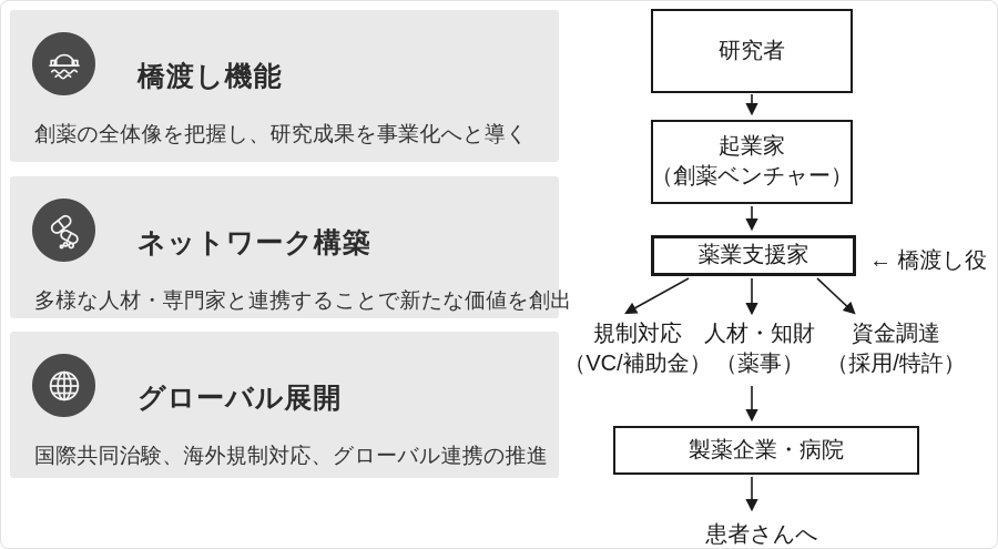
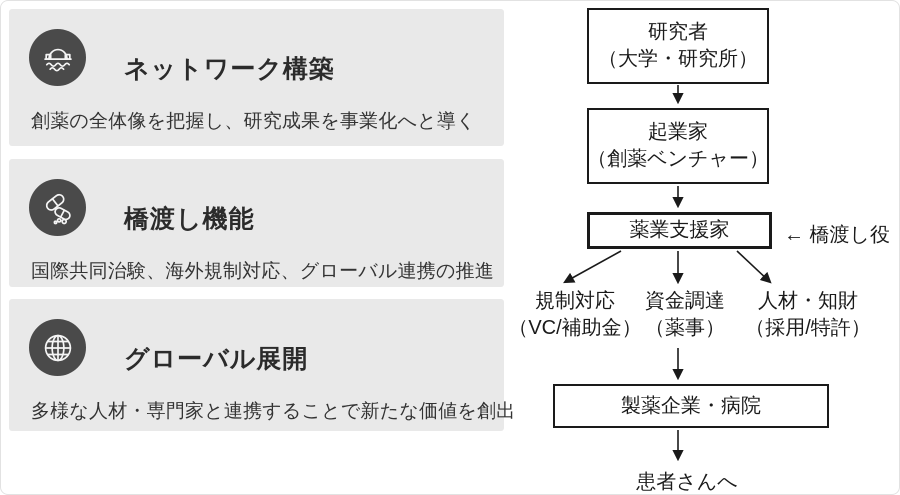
- 橋渡し機能
+ ネットワーク構築
  創薬の全体像を把握し、研究成果を事業化へと導く
- ネットワーク構築
+ 橋渡し機能
- 多様な人材・専門家と連携することで新たな価値を創出
+ 国際共同治験、海外規制対応、グローバル連携の推進
  グローバル展開
- 国際共同治験、海外規制対応、グローバル連携の推進
+ 多様な人材・専門家と連携することで新たな価値を創出
  研究者
+ （大学・研究所）
  起業家
  （創薬ベンチャー）
  薬業支援家
  ← 橋渡し役
  規制対応
  （VC/補助金）
- 人材・知財
+ 資金調達
  （薬事）
- 資金調達
+ 人材・知財
  （採用/特許）
  製薬企業・病院
  患者さんへ
